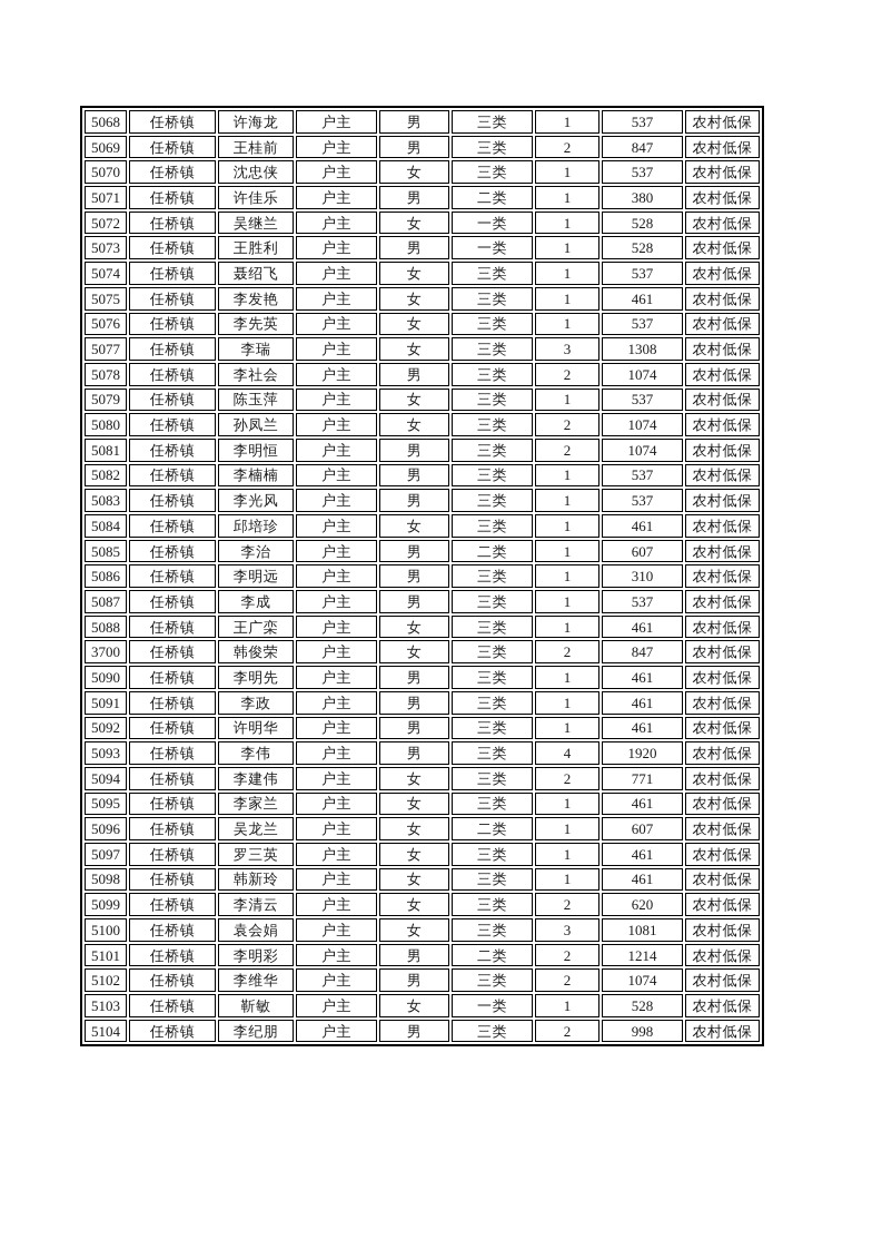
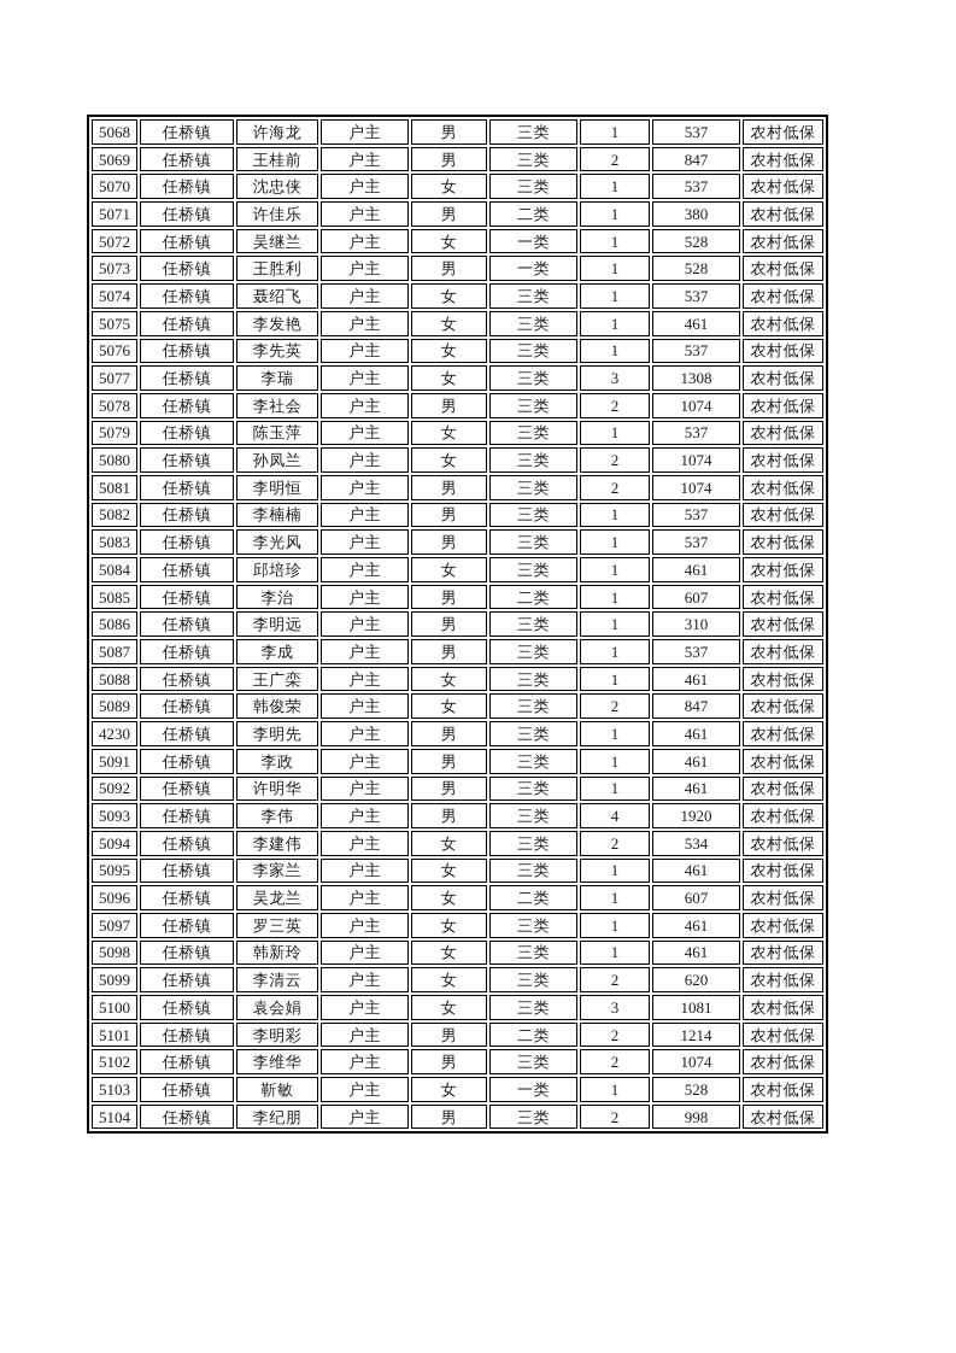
  5068	任桥镇	许海龙	户主	男	三类	1	537	农村低保
  5069	任桥镇	王桂前	户主	男	三类	2	847	农村低保
  5070	任桥镇	沈忠侠	户主	女	三类	1	537	农村低保
  5071	任桥镇	许佳乐	户主	男	二类	1	380	农村低保
  5072	任桥镇	吴继兰	户主	女	一类	1	528	农村低保
  5073	任桥镇	王胜利	户主	男	一类	1	528	农村低保
  5074	任桥镇	聂绍飞	户主	女	三类	1	537	农村低保
  5075	任桥镇	李发艳	户主	女	三类	1	461	农村低保
  5076	任桥镇	李先英	户主	女	三类	1	537	农村低保
  5077	任桥镇	李瑞	户主	女	三类	3	1308	农村低保
  5078	任桥镇	李社会	户主	男	三类	2	1074	农村低保
  5079	任桥镇	陈玉萍	户主	女	三类	1	537	农村低保
  5080	任桥镇	孙凤兰	户主	女	三类	2	1074	农村低保
  5081	任桥镇	李明恒	户主	男	三类	2	1074	农村低保
  5082	任桥镇	李楠楠	户主	男	三类	1	537	农村低保
  5083	任桥镇	李光风	户主	男	三类	1	537	农村低保
  5084	任桥镇	邱培珍	户主	女	三类	1	461	农村低保
  5085	任桥镇	李治	户主	男	二类	1	607	农村低保
  5086	任桥镇	李明远	户主	男	三类	1	310	农村低保
  5087	任桥镇	李成	户主	男	三类	1	537	农村低保
  5088	任桥镇	王广栾	户主	女	三类	1	461	农村低保
- 3700	任桥镇	韩俊荣	户主	女	三类	2	847	农村低保
+ 5089	任桥镇	韩俊荣	户主	女	三类	2	847	农村低保
- 5090	任桥镇	李明先	户主	男	三类	1	461	农村低保
+ 4230	任桥镇	李明先	户主	男	三类	1	461	农村低保
  5091	任桥镇	李政	户主	男	三类	1	461	农村低保
  5092	任桥镇	许明华	户主	男	三类	1	461	农村低保
  5093	任桥镇	李伟	户主	男	三类	4	1920	农村低保
- 5094	任桥镇	李建伟	户主	女	三类	2	771	农村低保
+ 5094	任桥镇	李建伟	户主	女	三类	2	534	农村低保
  5095	任桥镇	李家兰	户主	女	三类	1	461	农村低保
  5096	任桥镇	吴龙兰	户主	女	二类	1	607	农村低保
  5097	任桥镇	罗三英	户主	女	三类	1	461	农村低保
  5098	任桥镇	韩新玲	户主	女	三类	1	461	农村低保
  5099	任桥镇	李清云	户主	女	三类	2	620	农村低保
  5100	任桥镇	袁会娟	户主	女	三类	3	1081	农村低保
  5101	任桥镇	李明彩	户主	男	二类	2	1214	农村低保
  5102	任桥镇	李维华	户主	男	三类	2	1074	农村低保
  5103	任桥镇	靳敏	户主	女	一类	1	528	农村低保
  5104	任桥镇	李纪朋	户主	男	三类	2	998	农村低保
